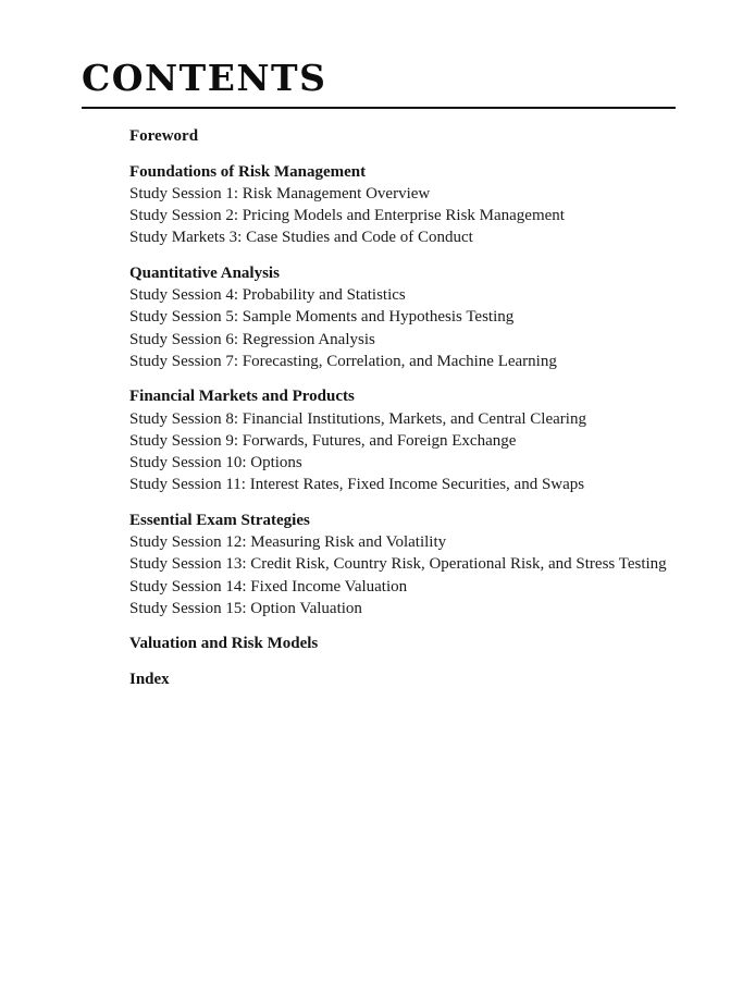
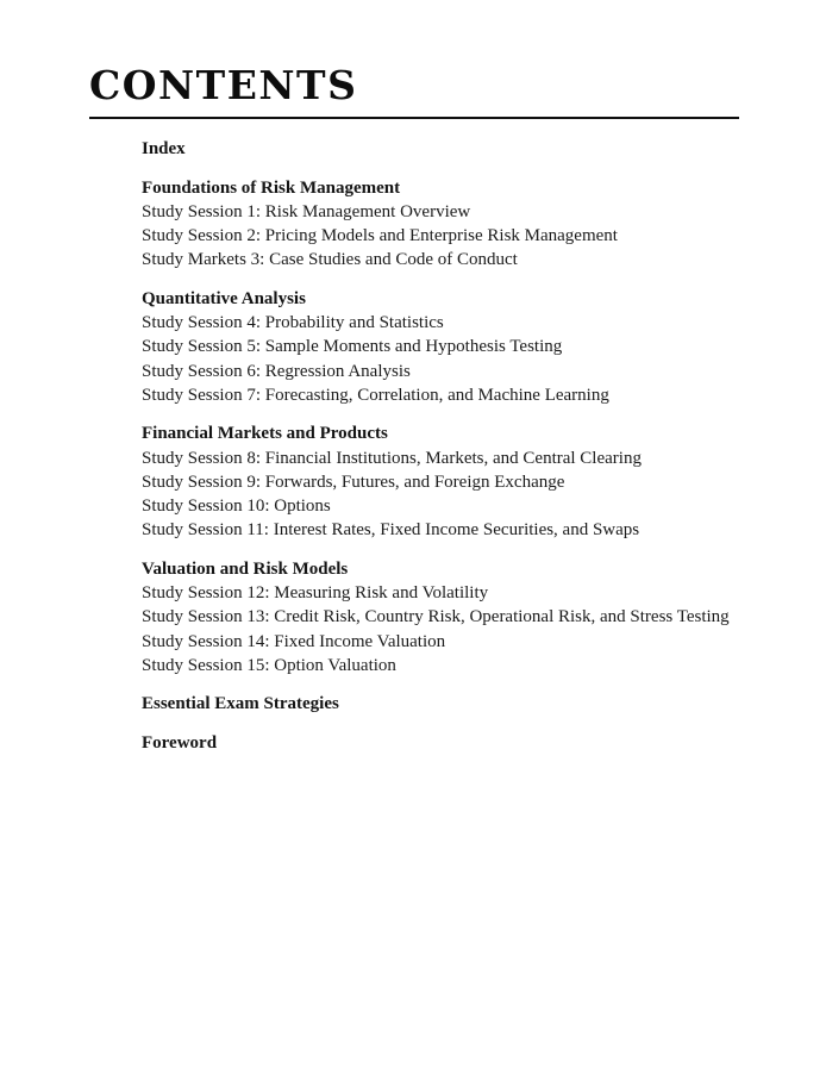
  CONTENTS
- Foreword
+ Index
  Foundations of Risk Management
  Study Session 1: Risk Management Overview
  Study Session 2: Pricing Models and Enterprise Risk Management
  Study Markets 3: Case Studies and Code of Conduct
  Quantitative Analysis
  Study Session 4: Probability and Statistics
  Study Session 5: Sample Moments and Hypothesis Testing
  Study Session 6: Regression Analysis
  Study Session 7: Forecasting, Correlation, and Machine Learning
  Financial Markets and Products
  Study Session 8: Financial Institutions, Markets, and Central Clearing
  Study Session 9: Forwards, Futures, and Foreign Exchange
  Study Session 10: Options
  Study Session 11: Interest Rates, Fixed Income Securities, and Swaps
- Essential Exam Strategies
+ Valuation and Risk Models
  Study Session 12: Measuring Risk and Volatility
  Study Session 13: Credit Risk, Country Risk, Operational Risk, and Stress Testing
  Study Session 14: Fixed Income Valuation
  Study Session 15: Option Valuation
- Valuation and Risk Models
+ Essential Exam Strategies
- Index
+ Foreword
